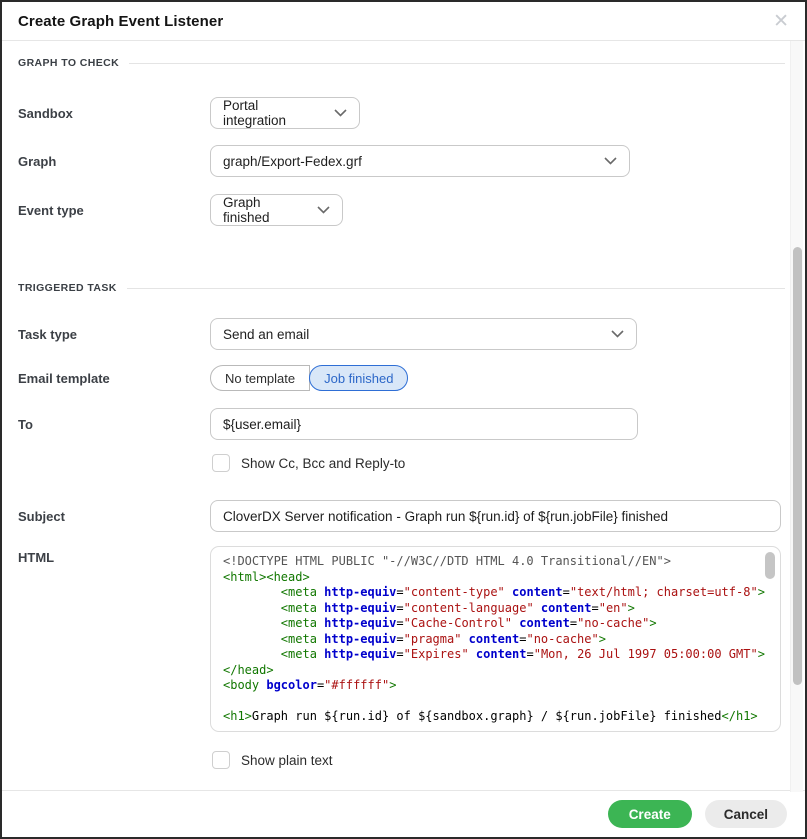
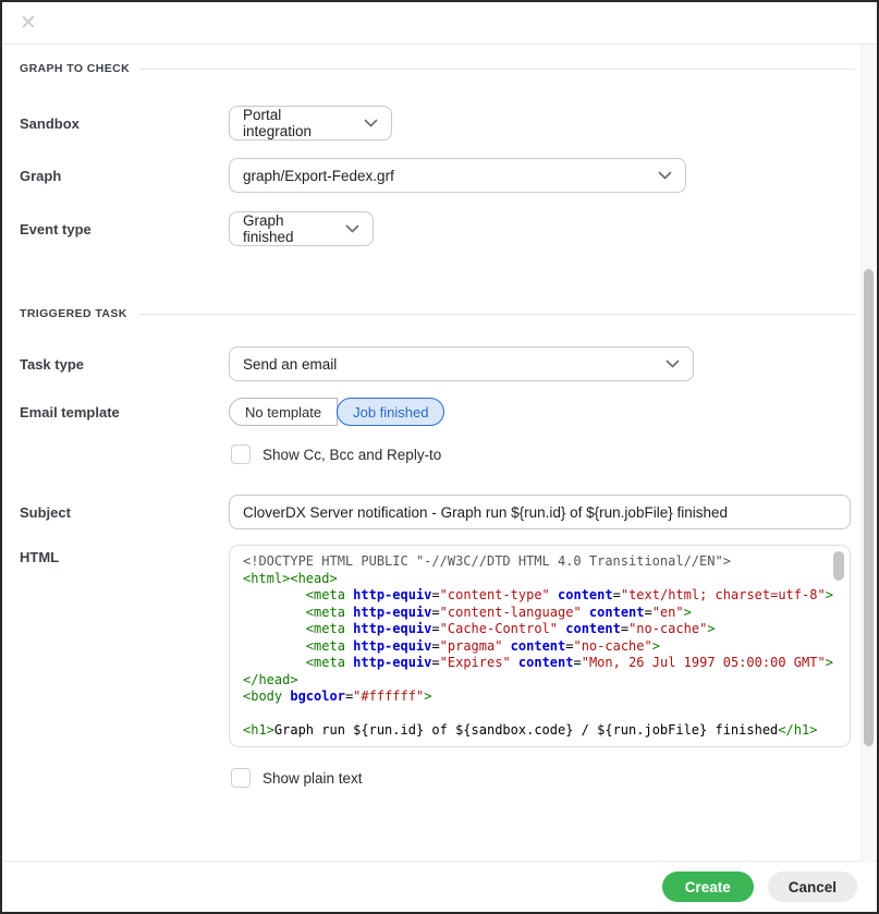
- Create Graph Event Listener
  ✕
  GRAPH TO CHECK
  Sandbox
  Portal integration
  Graph
  graph/Export-Fedex.grf
  Event type
  Graph finished
  TRIGGERED TASK
  Task type
  Send an email
  Email template
  No template
  Job finished
- To
- ${user.email}
  Show Cc, Bcc and Reply-to
  Subject
  CloverDX Server notification - Graph run ${run.id} of ${run.jobFile} finished
  HTML
  <!DOCTYPE HTML PUBLIC "-//W3C//DTD HTML 4.0 Transitional//EN">
  <html><head>
  <meta http-equiv="content-type" content="text/html; charset=utf-8">
  <meta http-equiv="content-language" content="en">
  <meta http-equiv="Cache-Control" content="no-cache">
  <meta http-equiv="pragma" content="no-cache">
  <meta http-equiv="Expires" content="Mon, 26 Jul 1997 05:00:00 GMT">
  </head>
  <body bgcolor="#ffffff">
- <h1>Graph run ${run.id} of ${sandbox.graph} / ${run.jobFile} finished</h1>
+ <h1>Graph run ${run.id} of ${sandbox.code} / ${run.jobFile} finished</h1>
  Show plain text
  Create
  Cancel
